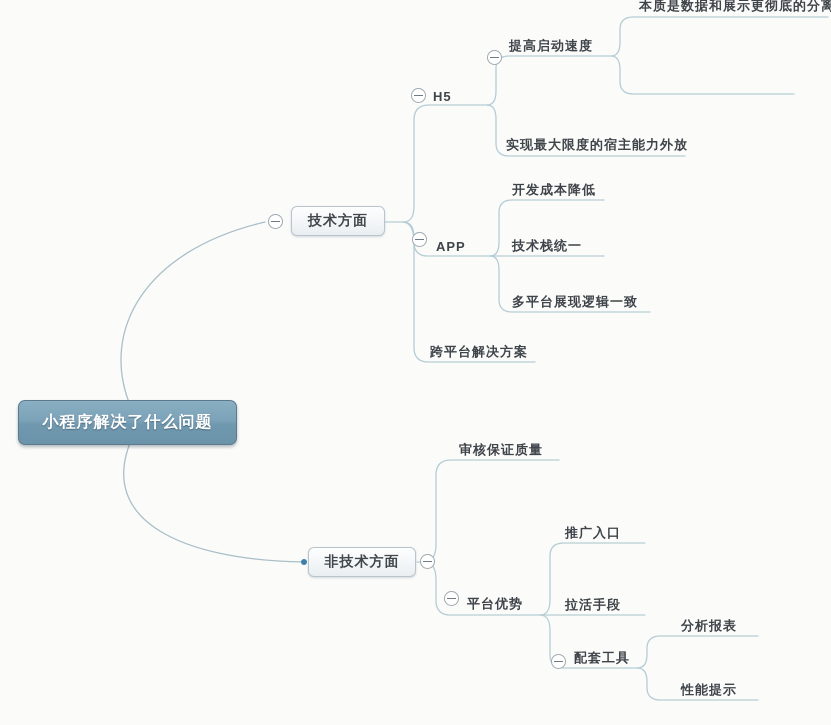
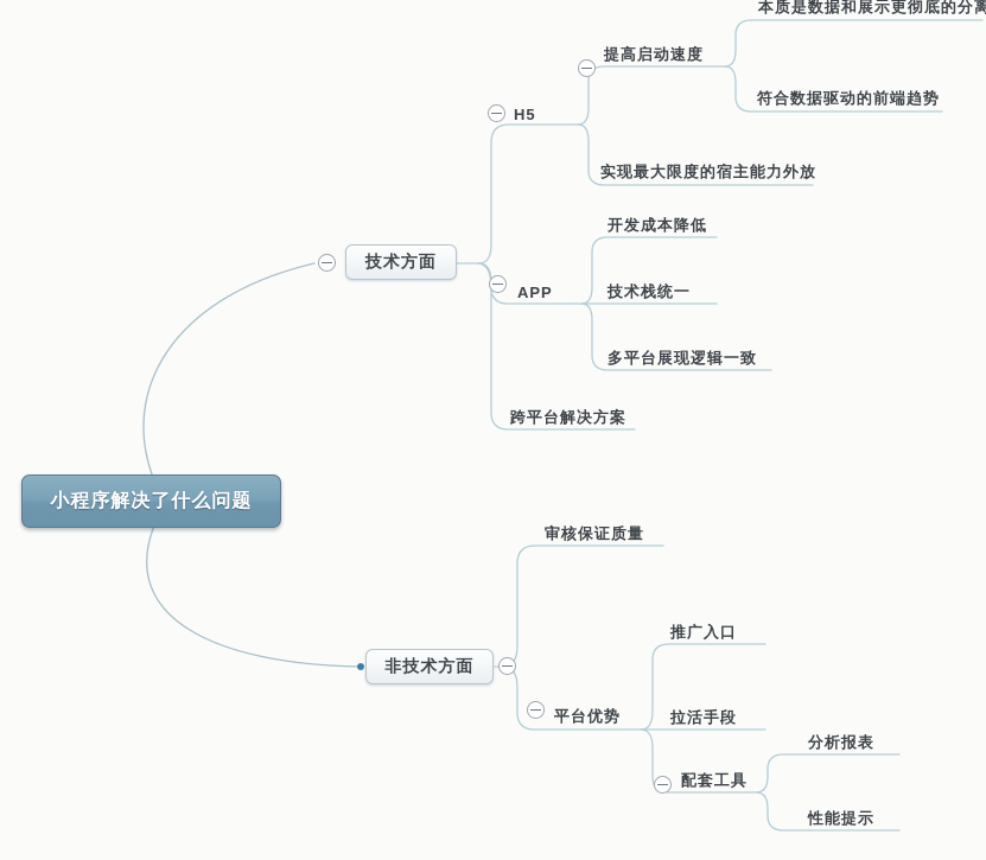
  小程序解决了什么问题
  技术方面
  H5
  提高启动速度
  本质是数据和展示更彻底的分离
+ 符合数据驱动的前端趋势
  实现最大限度的宿主能力外放
  APP
  开发成本降低
  技术栈统一
  多平台展现逻辑一致
  跨平台解决方案
  非技术方面
  审核保证质量
  平台优势
  推广入口
  拉活手段
  配套工具
  分析报表
  性能提示
